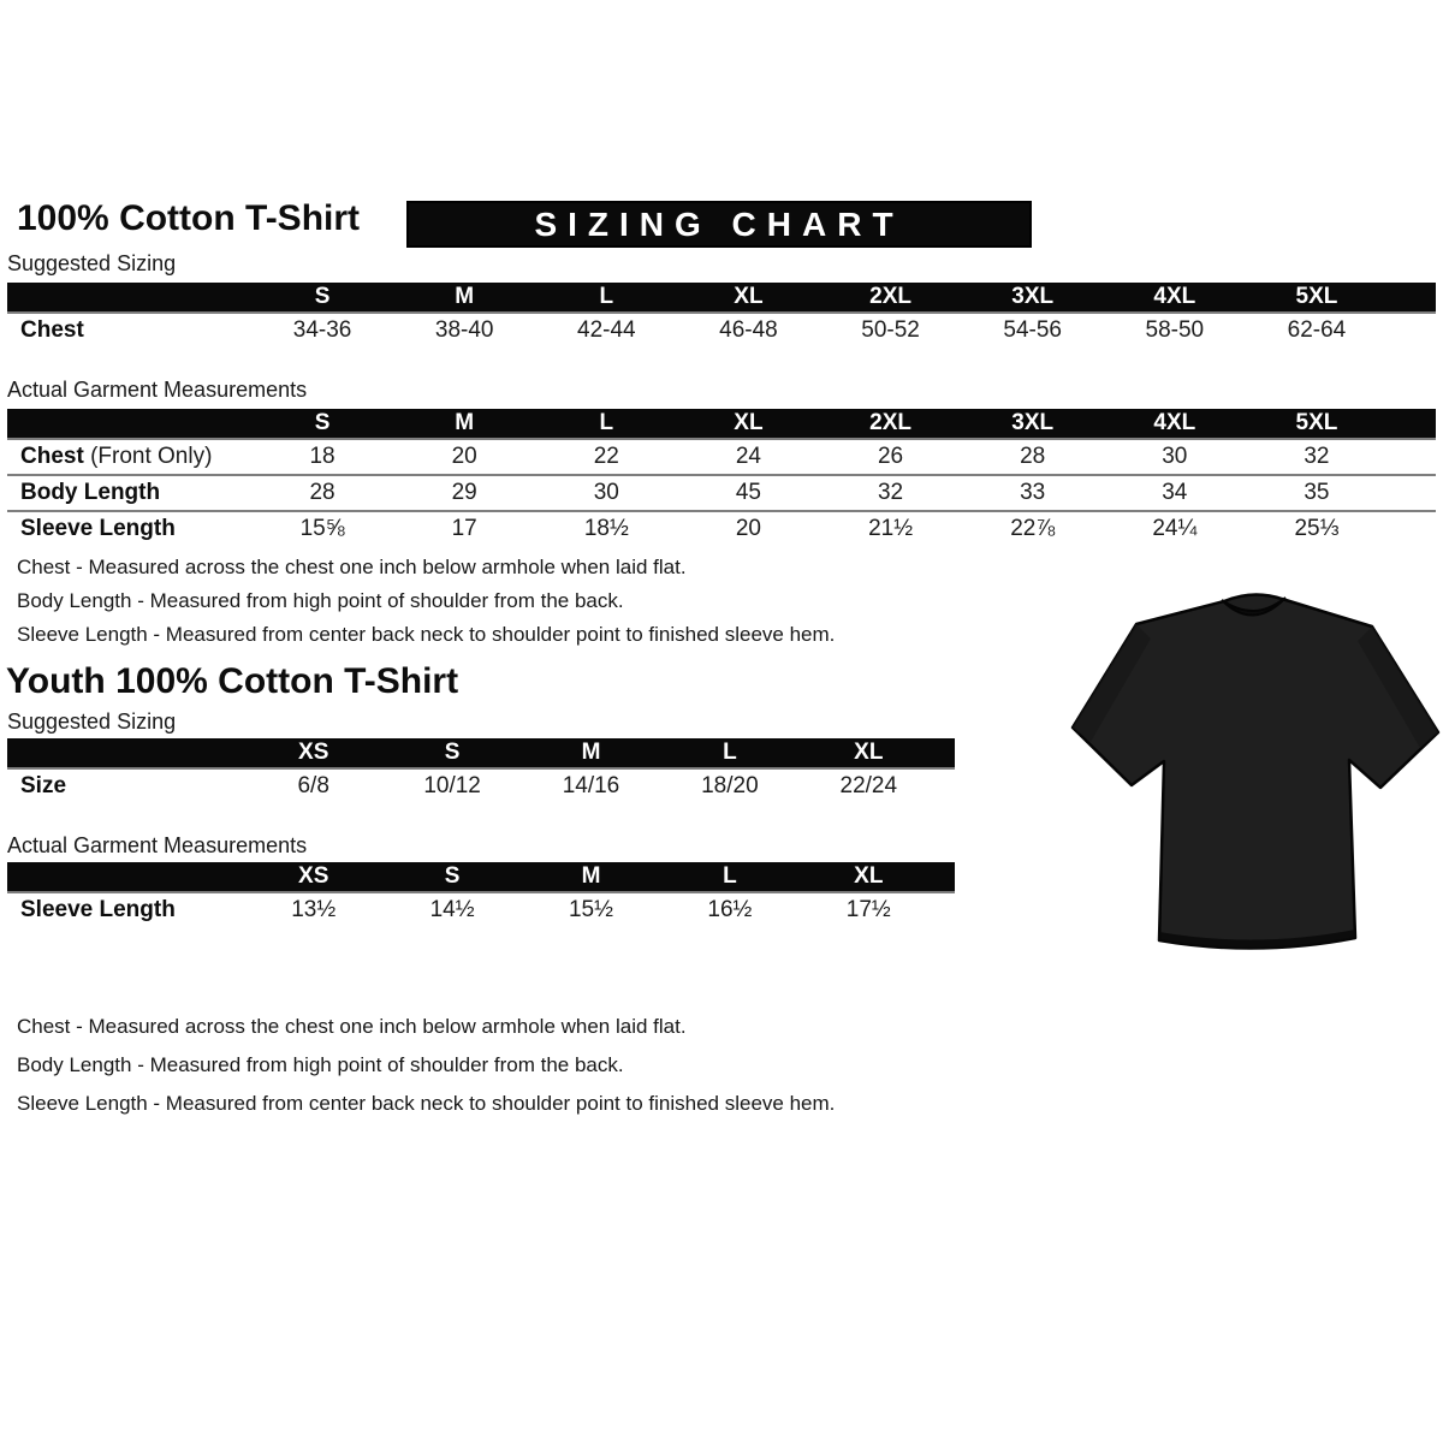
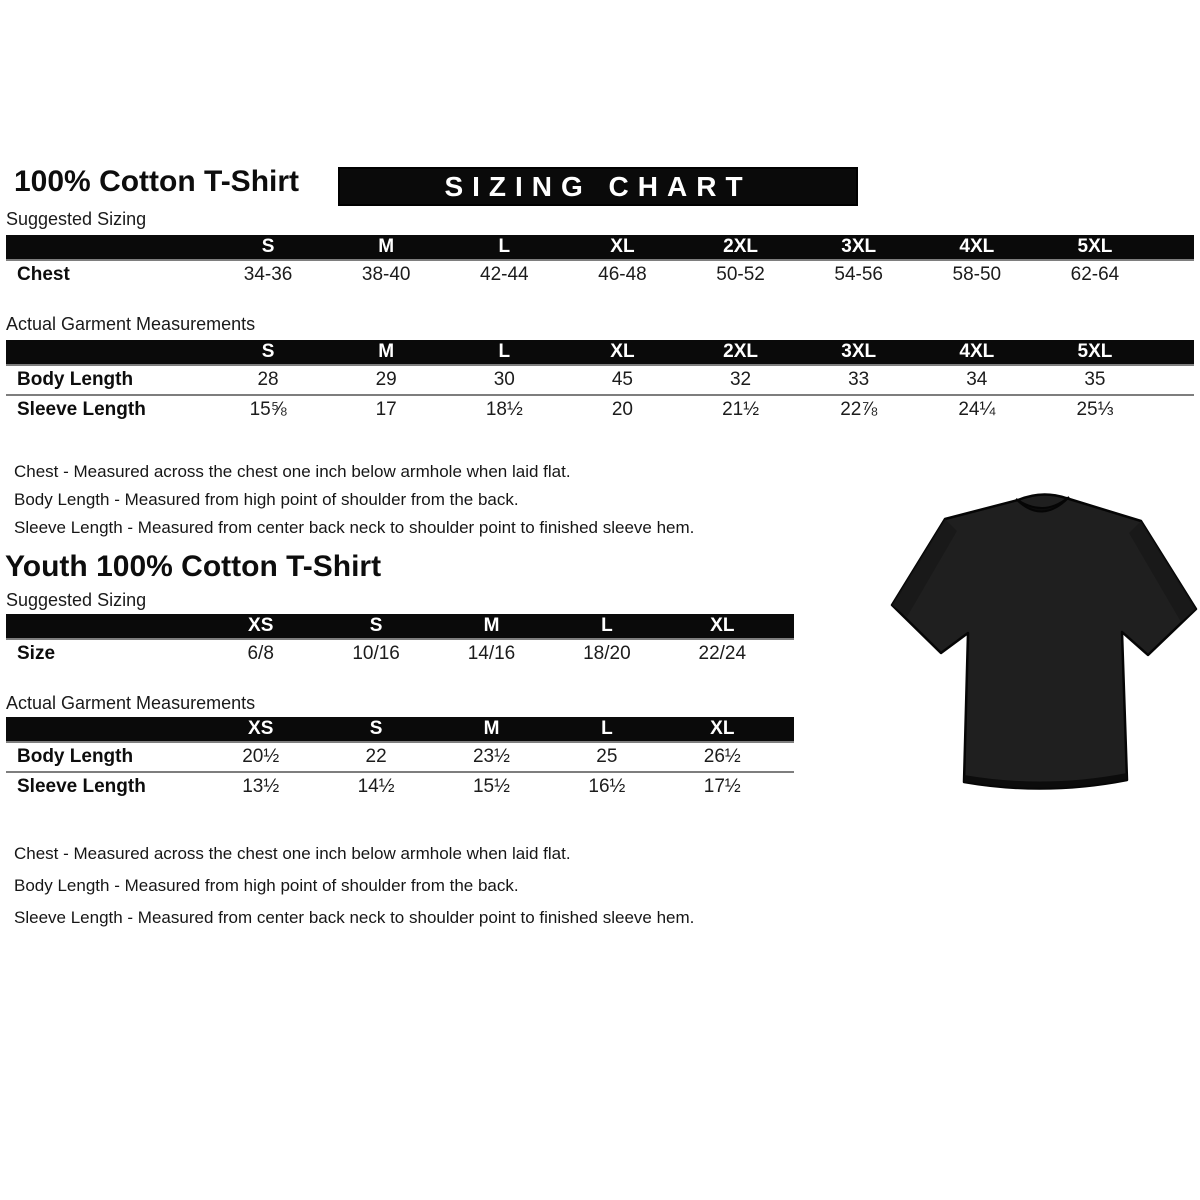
  100% Cotton T-Shirt
  SIZING CHART
  Suggested Sizing
  	S	M	L	XL	2XL	3XL	4XL	5XL
  Chest	34-36	38-40	42-44	46-48	50-52	54-56	58-50	62-64
  Actual Garment Measurements
  	S	M	L	XL	2XL	3XL	4XL	5XL
- Chest (Front Only)	18	20	22	24	26	28	30	32
  Body Length	28	29	30	45	32	33	34	35
  Sleeve Length	15⅝	17	18½	20	21½	22⅞	24¼	25⅓
  Chest - Measured across the chest one inch below armhole when laid flat.
  Body Length - Measured from high point of shoulder from the back.
  Sleeve Length - Measured from center back neck to shoulder point to finished sleeve hem.
  Youth 100% Cotton T-Shirt
  Suggested Sizing
  	XS	S	M	L	XL
- Size	6/8	10/12	14/16	18/20	22/24
+ Size	6/8	10/16	14/16	18/20	22/24
  Actual Garment Measurements
  	XS	S	M	L	XL
+ Body Length	20½	22	23½	25	26½
  Sleeve Length	13½	14½	15½	16½	17½
  Chest - Measured across the chest one inch below armhole when laid flat.
  Body Length - Measured from high point of shoulder from the back.
  Sleeve Length - Measured from center back neck to shoulder point to finished sleeve hem.
